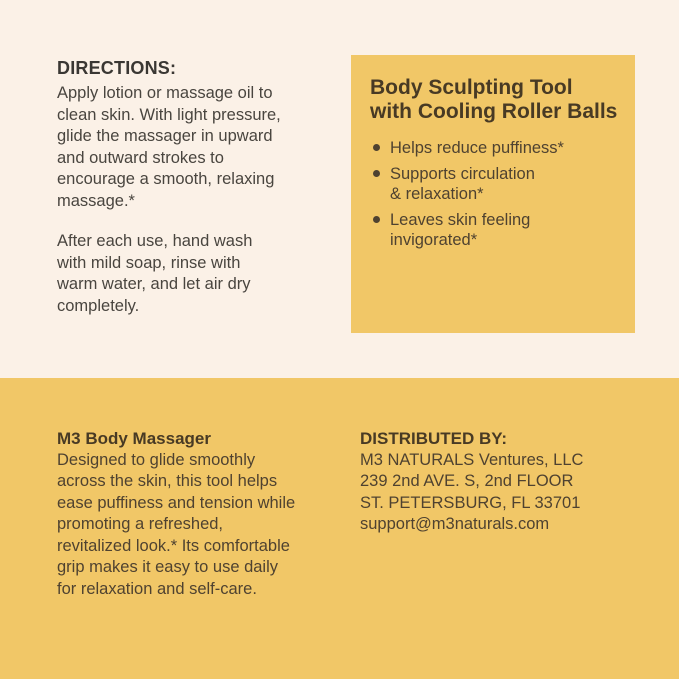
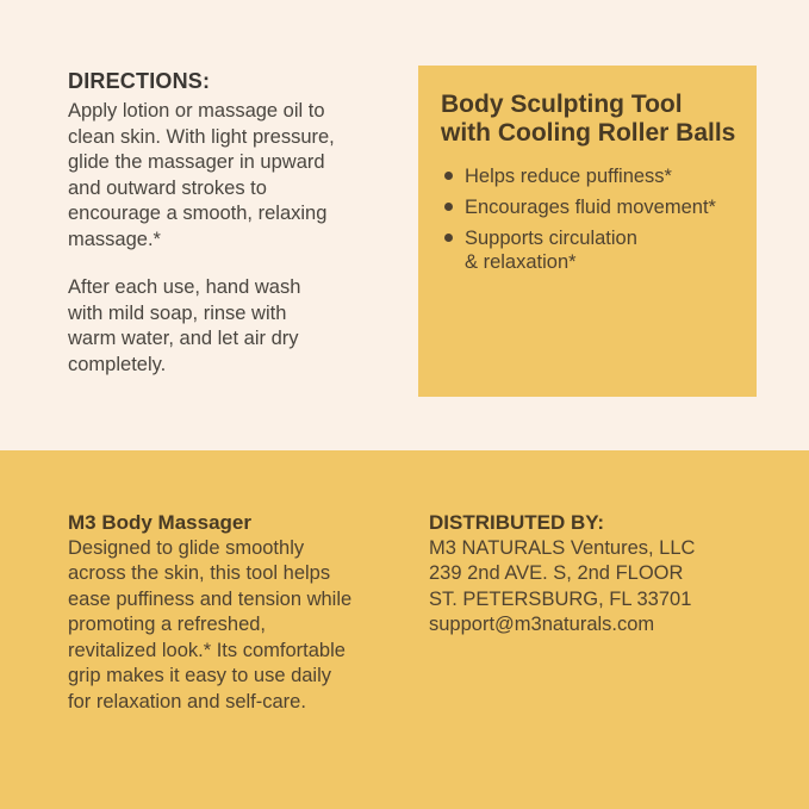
  DIRECTIONS:
  Apply lotion or massage oil to
  clean skin. With light pressure,
  glide the massager in upward
  and outward strokes to
  encourage a smooth, relaxing
  massage.*
  After each use, hand wash
  with mild soap, rinse with
  warm water, and let air dry
  completely.
  Body Sculpting Tool
  with Cooling Roller Balls
  Helps reduce puffiness*
+ Encourages fluid movement*
  Supports circulation
  & relaxation*
- Leaves skin feeling
- invigorated*
  M3 Body Massager
  Designed to glide smoothly
  across the skin, this tool helps
  ease puffiness and tension while
  promoting a refreshed,
  revitalized look.* Its comfortable
  grip makes it easy to use daily
  for relaxation and self-care.
  DISTRIBUTED BY:
  M3 NATURALS Ventures, LLC
  239 2nd AVE. S, 2nd FLOOR
  ST. PETERSBURG, FL 33701
  support@m3naturals.com
